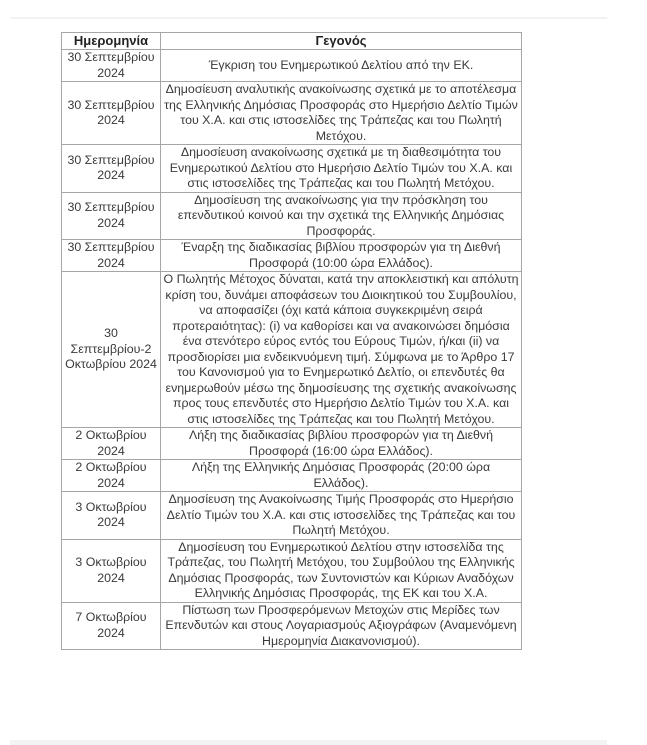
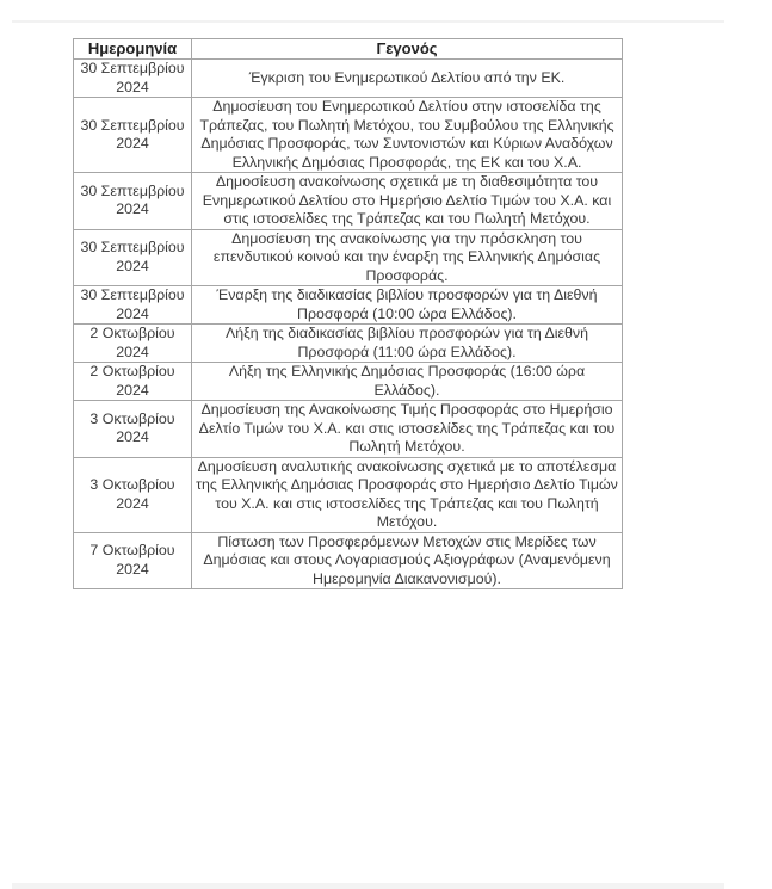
  Ημερομηνία	Γεγονός
  30 Σεπτεμβρίου 2024	Έγκριση του Ενημερωτικού Δελτίου από την ΕΚ.
- 30 Σεπτεμβρίου 2024	Δημοσίευση αναλυτικής ανακοίνωσης σχετικά με το αποτέλεσμα της Ελληνικής Δημόσιας Προσφοράς στο Ημερήσιο Δελτίο Τιμών του Χ.Α. και στις ιστοσελίδες της Τράπεζας και του Πωλητή Μετόχου.
+ 30 Σεπτεμβρίου 2024	Δημοσίευση του Ενημερωτικού Δελτίου στην ιστοσελίδα της Τράπεζας, του Πωλητή Μετόχου, του Συμβούλου της Ελληνικής Δημόσιας Προσφοράς, των Συντονιστών και Κύριων Αναδόχων Ελληνικής Δημόσιας Προσφοράς, της ΕΚ και του Χ.Α.
  30 Σεπτεμβρίου 2024	Δημοσίευση ανακοίνωσης σχετικά με τη διαθεσιμότητα του Ενημερωτικού Δελτίου στο Ημερήσιο Δελτίο Τιμών του Χ.Α. και στις ιστοσελίδες της Τράπεζας και του Πωλητή Μετόχου.
- 30 Σεπτεμβρίου 2024	Δημοσίευση της ανακοίνωσης για την πρόσκληση του επενδυτικού κοινού και την σχετικά της Ελληνικής Δημόσιας Προσφοράς.
+ 30 Σεπτεμβρίου 2024	Δημοσίευση της ανακοίνωσης για την πρόσκληση του επενδυτικού κοινού και την έναρξη της Ελληνικής Δημόσιας Προσφοράς.
  30 Σεπτεμβρίου 2024	Έναρξη της διαδικασίας βιβλίου προσφορών για τη Διεθνή Προσφορά (10:00 ώρα Ελλάδος).
- 30 Σεπτεμβρίου-2 Οκτωβρίου 2024	Ο Πωλητής Μέτοχος δύναται, κατά την αποκλειστική και απόλυτη κρίση του, δυνάμει αποφάσεων του Διοικητικού του Συμβουλίου, να αποφασίζει (όχι κατά κάποια συγκεκριμένη σειρά προτεραιότητας): (i) να καθορίσει και να ανακοινώσει δημόσια ένα στενότερο εύρος εντός του Εύρους Τιμών, ή/και (ii) να προσδιορίσει μια ενδεικνυόμενη τιμή. Σύμφωνα με το Άρθρο 17 του Κανονισμού για το Ενημερωτικό Δελτίο, οι επενδυτές θα ενημερωθούν μέσω της δημοσίευσης της σχετικής ανακοίνωσης προς τους επενδυτές στο Ημερήσιο Δελτίο Τιμών του Χ.Α. και στις ιστοσελίδες της Τράπεζας και του Πωλητή Μετόχου.
- 2 Οκτωβρίου 2024	Λήξη της διαδικασίας βιβλίου προσφορών για τη Διεθνή Προσφορά (16:00 ώρα Ελλάδος).
+ 2 Οκτωβρίου 2024	Λήξη της διαδικασίας βιβλίου προσφορών για τη Διεθνή Προσφορά (11:00 ώρα Ελλάδος).
- 2 Οκτωβρίου 2024	Λήξη της Ελληνικής Δημόσιας Προσφοράς (20:00 ώρα Ελλάδος).
+ 2 Οκτωβρίου 2024	Λήξη της Ελληνικής Δημόσιας Προσφοράς (16:00 ώρα Ελλάδος).
  3 Οκτωβρίου 2024	Δημοσίευση της Ανακοίνωσης Τιμής Προσφοράς στο Ημερήσιο Δελτίο Τιμών του Χ.Α. και στις ιστοσελίδες της Τράπεζας και του Πωλητή Μετόχου.
- 3 Οκτωβρίου 2024	Δημοσίευση του Ενημερωτικού Δελτίου στην ιστοσελίδα της Τράπεζας, του Πωλητή Μετόχου, του Συμβούλου της Ελληνικής Δημόσιας Προσφοράς, των Συντονιστών και Κύριων Αναδόχων Ελληνικής Δημόσιας Προσφοράς, της ΕΚ και του Χ.Α.
+ 3 Οκτωβρίου 2024	Δημοσίευση αναλυτικής ανακοίνωσης σχετικά με το αποτέλεσμα της Ελληνικής Δημόσιας Προσφοράς στο Ημερήσιο Δελτίο Τιμών του Χ.Α. και στις ιστοσελίδες της Τράπεζας και του Πωλητή Μετόχου.
- 7 Οκτωβρίου 2024	Πίστωση των Προσφερόμενων Μετοχών στις Μερίδες των Επενδυτών και στους Λογαριασμούς Αξιογράφων (Αναμενόμενη Ημερομηνία Διακανονισμού).
+ 7 Οκτωβρίου 2024	Πίστωση των Προσφερόμενων Μετοχών στις Μερίδες των Δημόσιας και στους Λογαριασμούς Αξιογράφων (Αναμενόμενη Ημερομηνία Διακανονισμού).
